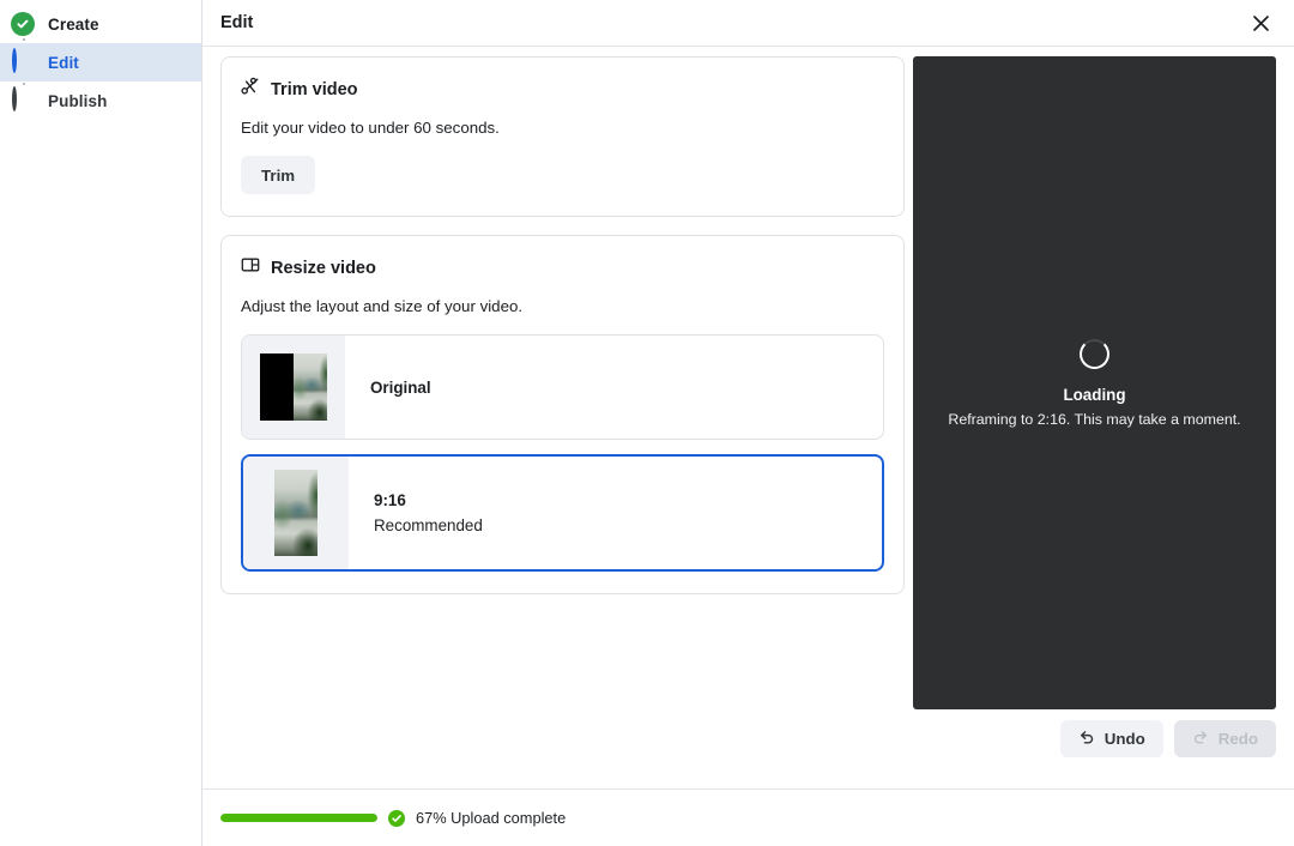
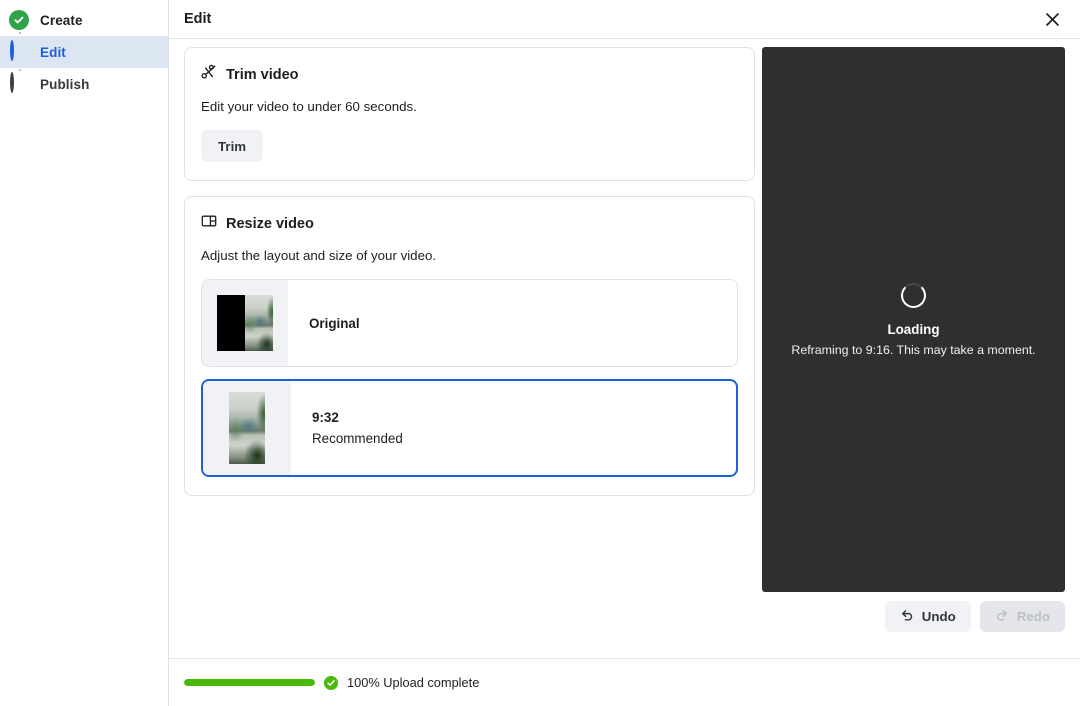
  Create
  Edit
  Publish
  Edit
  Trim video
  Edit your video to under 60 seconds.
  Trim
  Resize video
  Adjust the layout and size of your video.
  Original
- 9:16
+ 9:32
  Recommended
  Loading
- Reframing to 2:16. This may take a moment.
+ Reframing to 9:16. This may take a moment.
  Undo
  Redo
- 67% Upload complete
+ 100% Upload complete
